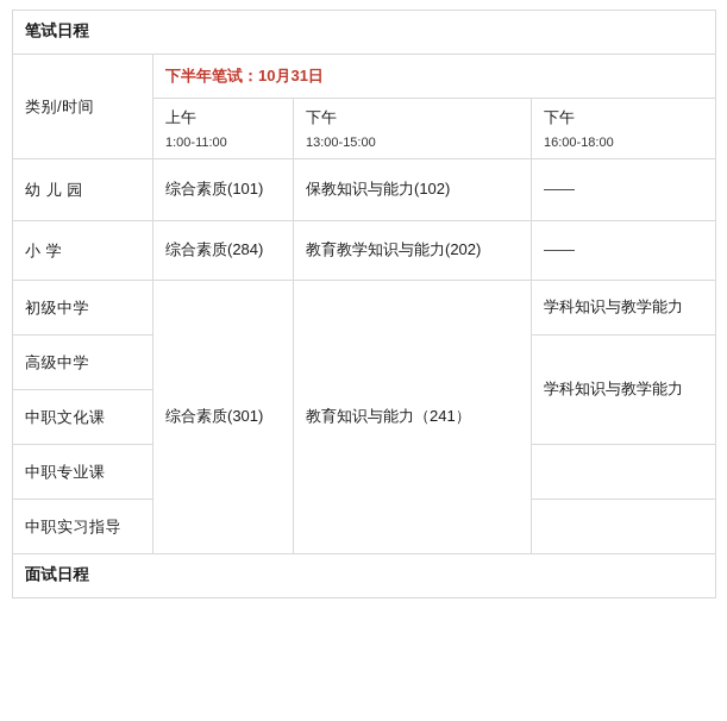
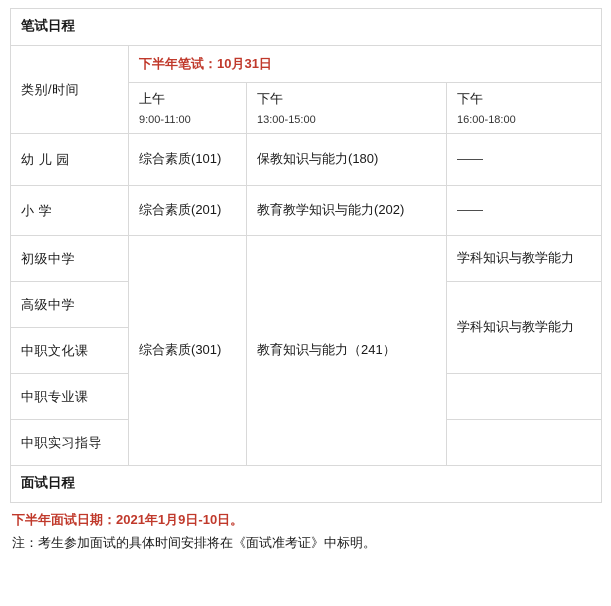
  笔试日程
  类别/时间	下半年笔试：10月31日
- 上午 1:00-11:00	下午 13:00-15:00	下午 16:00-18:00
+ 上午 9:00-11:00	下午 13:00-15:00	下午 16:00-18:00
- 幼 儿 园	综合素质(101)	保教知识与能力(102)	——
+ 幼 儿 园	综合素质(101)	保教知识与能力(180)	——
- 小 学	综合素质(284)	教育教学知识与能力(202)	——
+ 小 学	综合素质(201)	教育教学知识与能力(202)	——
  初级中学	综合素质(301)	教育知识与能力（241）	学科知识与教学能力
  高级中学	学科知识与教学能力
  中职文化课
  中职专业课
  中职实习指导
  面试日程
+ 下半年面试日期：2021年1月9日-10日。
+ 注：考生参加面试的具体时间安排将在《面试准考证》中标明。
